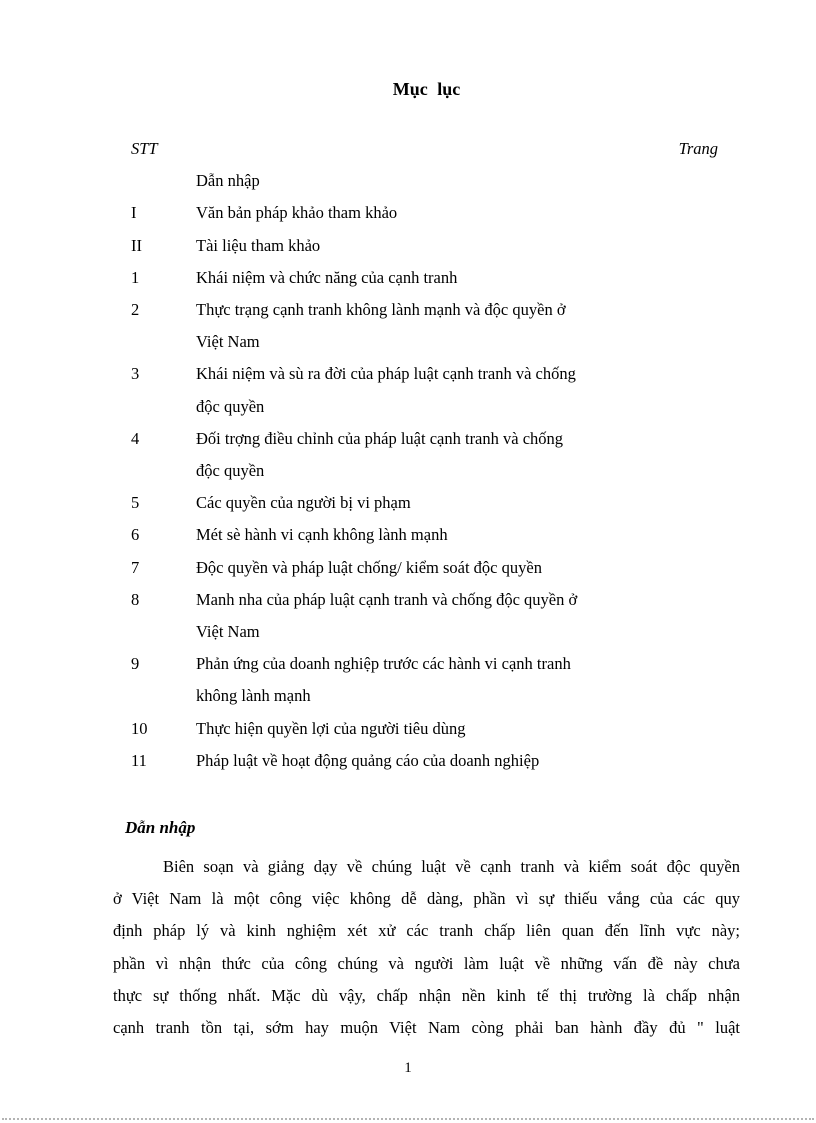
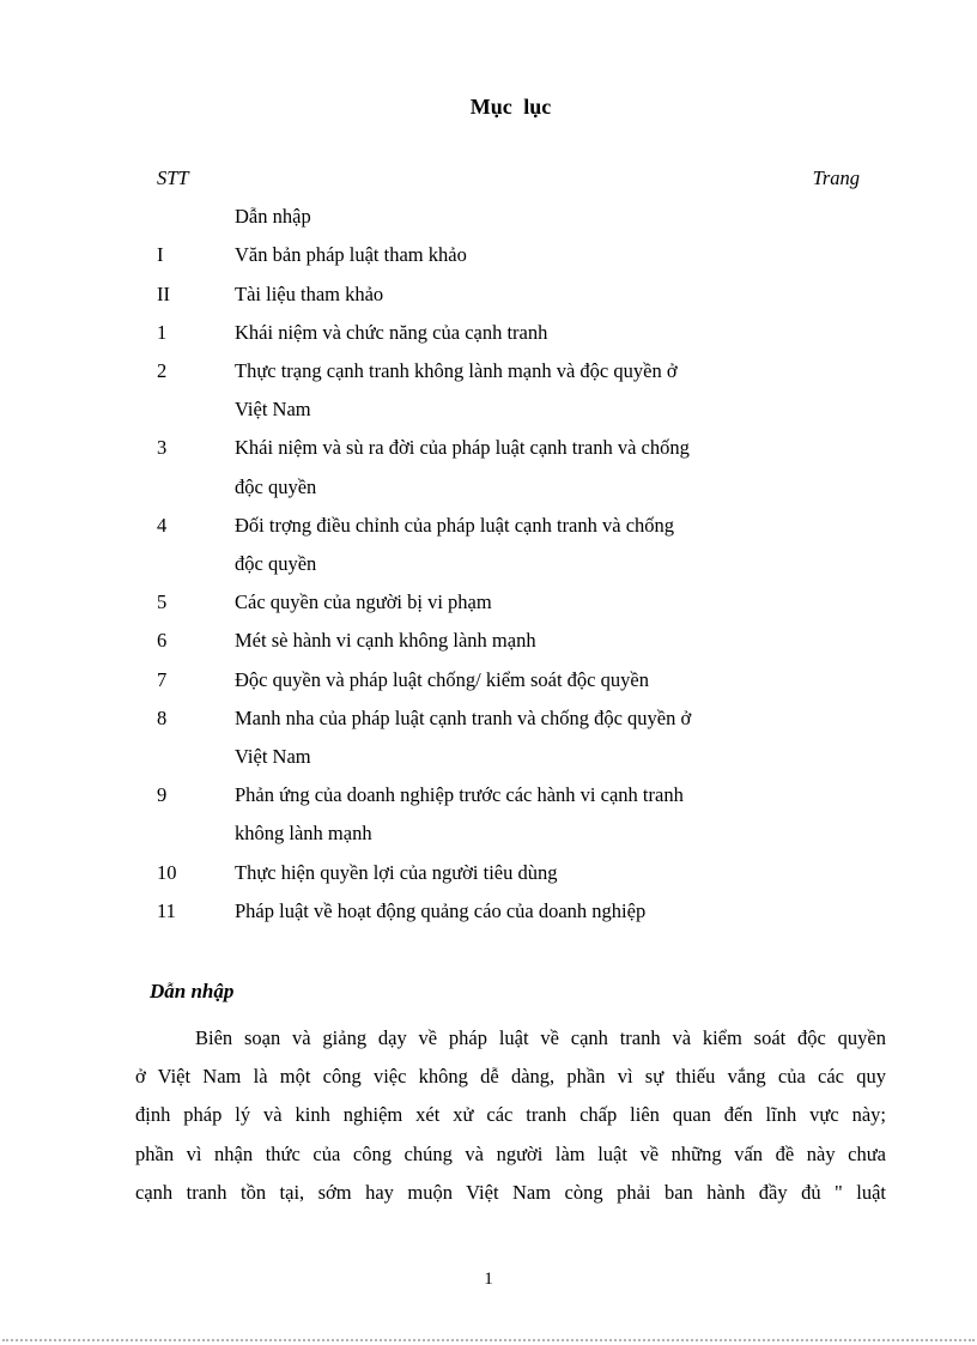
  Mục lục
  STT
  Trang
  Dẫn nhập
  I
- Văn bản pháp khảo tham khảo
+ Văn bản pháp luật tham khảo
  II
  Tài liệu tham khảo
  1
  Khái niệm và chức năng của cạnh tranh
  2
  Thực trạng cạnh tranh không lành mạnh và độc quyền ở
  Việt Nam
  3
  Khái niệm và sù ra đời của pháp luật cạnh tranh và chống
  độc quyền
  4
  Đối trợng điều chỉnh của pháp luật cạnh tranh và chống
  độc quyền
  5
  Các quyền của người bị vi phạm
  6
  Mét sè hành vi cạnh không lành mạnh
  7
  Độc quyền và pháp luật chống/ kiểm soát độc quyền
  8
  Manh nha của pháp luật cạnh tranh và chống độc quyền ở
  Việt Nam
  9
  Phản ứng của doanh nghiệp trước các hành vi cạnh tranh
  không lành mạnh
  10
  Thực hiện quyền lợi của người tiêu dùng
  11
  Pháp luật về hoạt động quảng cáo của doanh nghiệp
  Dẫn nhập
- Biên soạn và giảng dạy về chúng luật về cạnh tranh và kiểm soát độc quyền
+ Biên soạn và giảng dạy về pháp luật về cạnh tranh và kiểm soát độc quyền
  ở Việt Nam là một công việc không dễ dàng, phần vì sự thiếu vắng của các quy
  định pháp lý và kinh nghiệm xét xử các tranh chấp liên quan đến lĩnh vực này;
  phần vì nhận thức của công chúng và người làm luật về những vấn đề này chưa
- thực sự thống nhất. Mặc dù vậy, chấp nhận nền kinh tế thị trường là chấp nhận
  cạnh tranh tồn tại, sớm hay muộn Việt Nam còng phải ban hành đầy đủ " luật
  1
